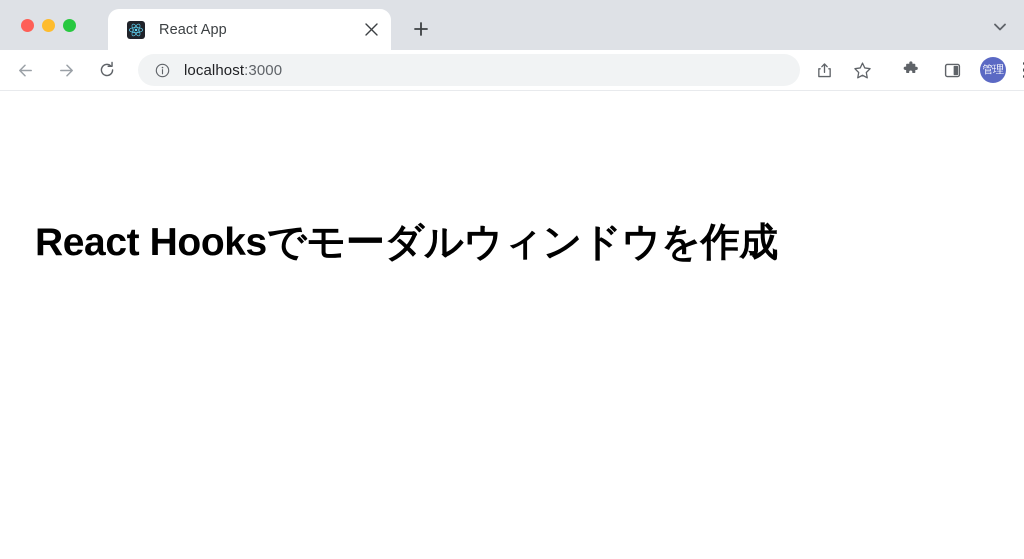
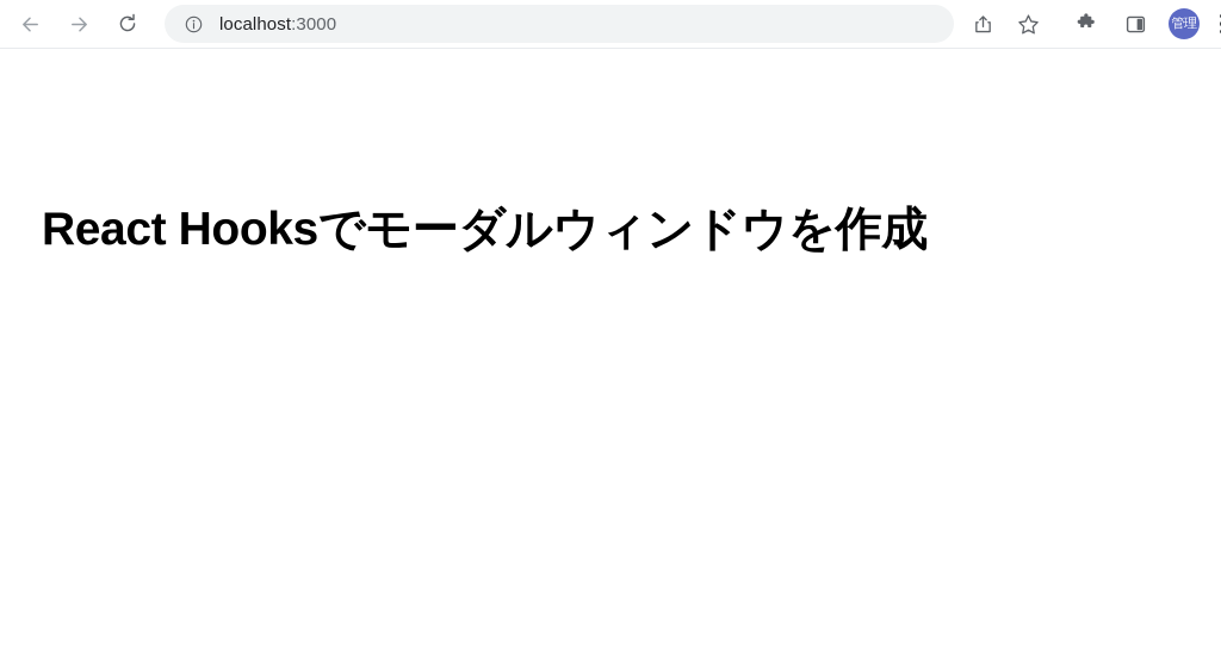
- React App
  localhost:3000
  管理
  React Hooksでモーダルウィンドウを作成
